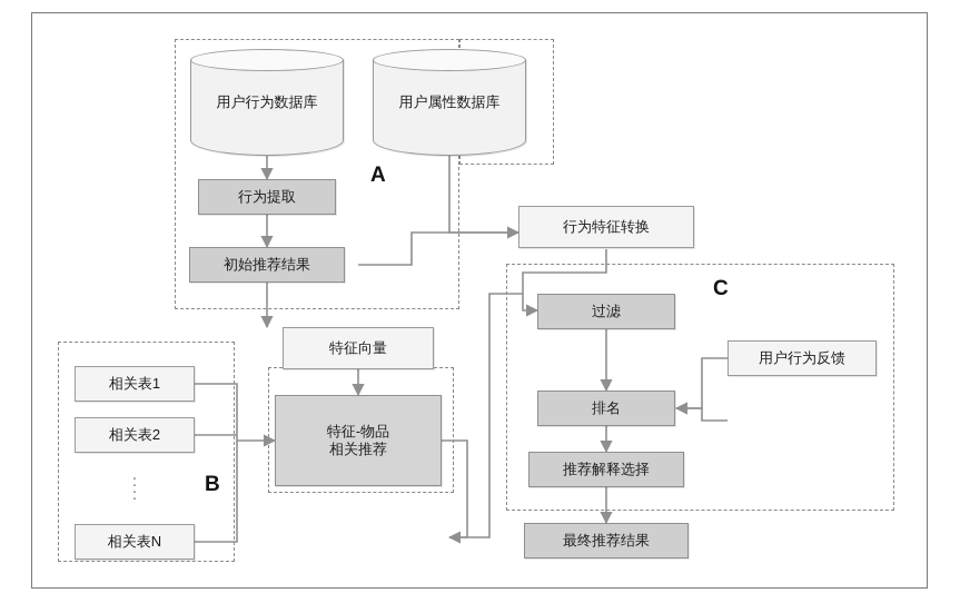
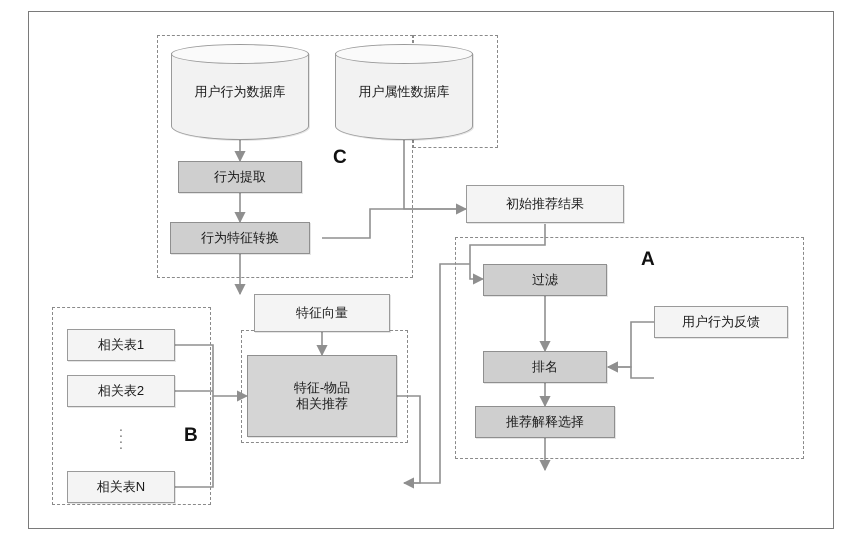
- A
+ C
  B
- C
+ A
  用户行为数据库
  用户属性数据库
  行为提取
- 初始推荐结果
+ 行为特征转换
  特征向量
  相关表1
  相关表2
  .
  .
  .
  .
  相关表N
  特征-物品
  相关推荐
- 行为特征转换
+ 初始推荐结果
  过滤
  排名
  推荐解释选择
- 最终推荐结果
  用户行为反馈
